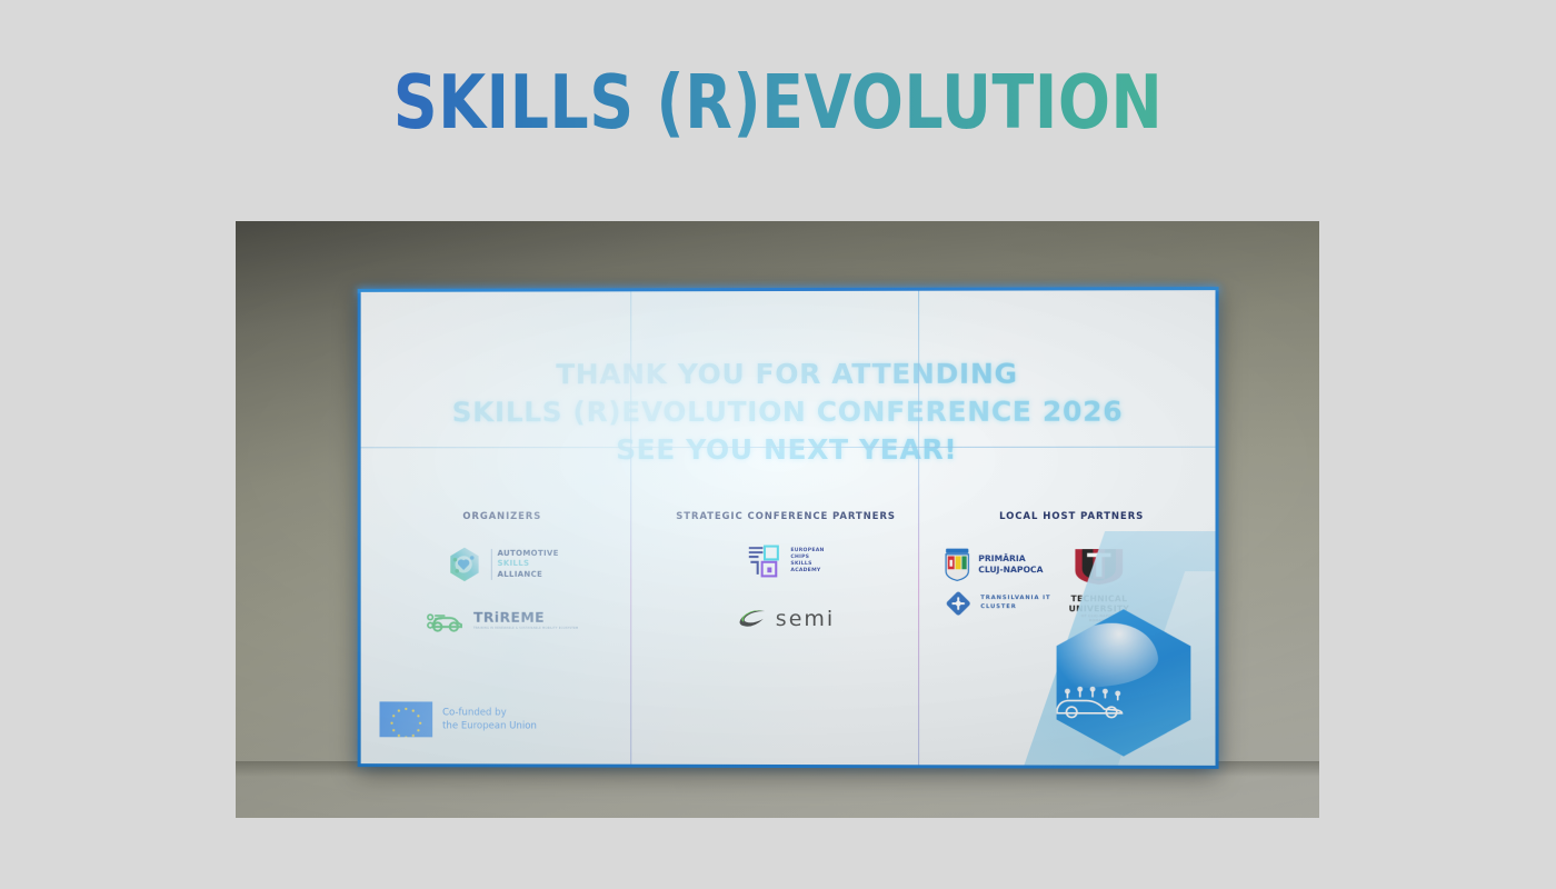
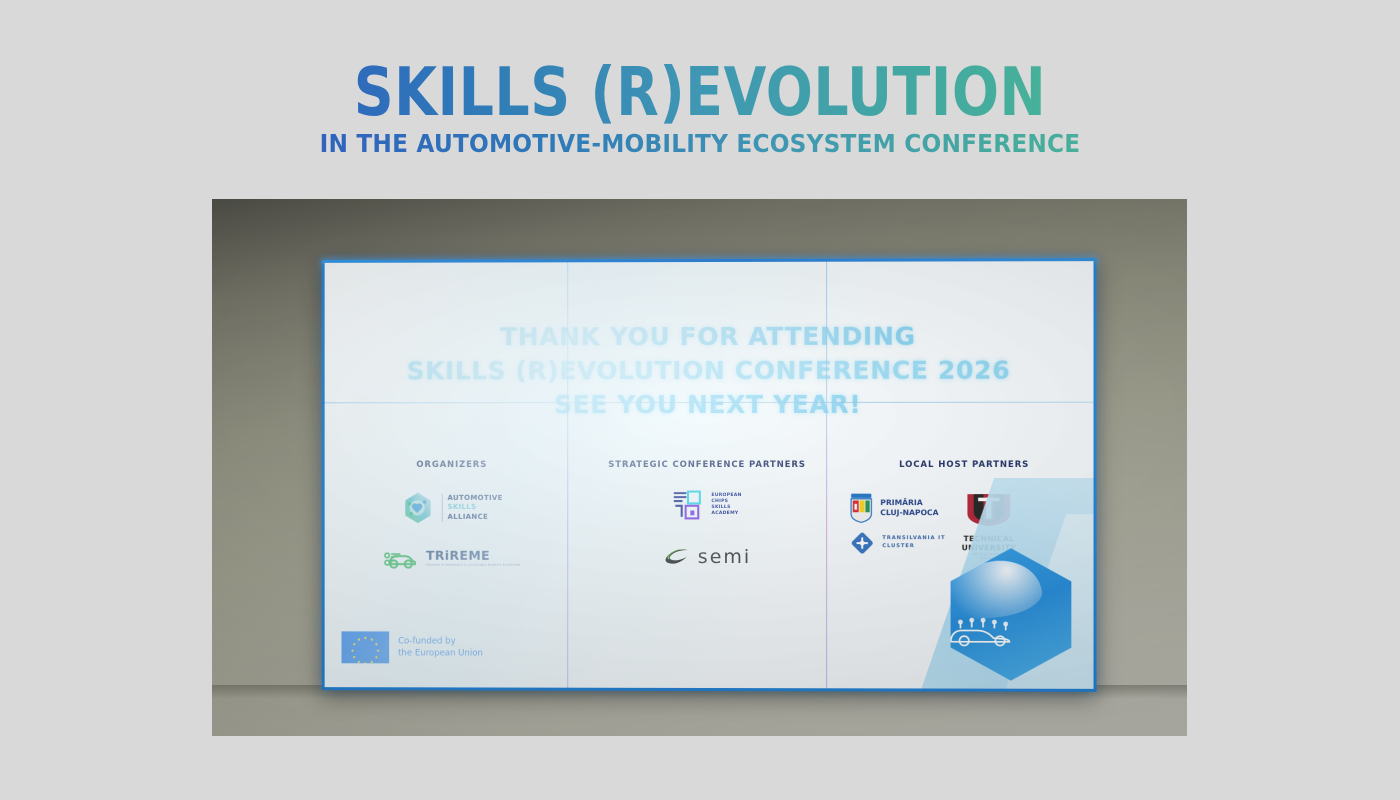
  SKILLS (R)EVOLUTION
+ IN THE AUTOMOTIVE-MOBILITY ECOSYSTEM CONFERENCE
